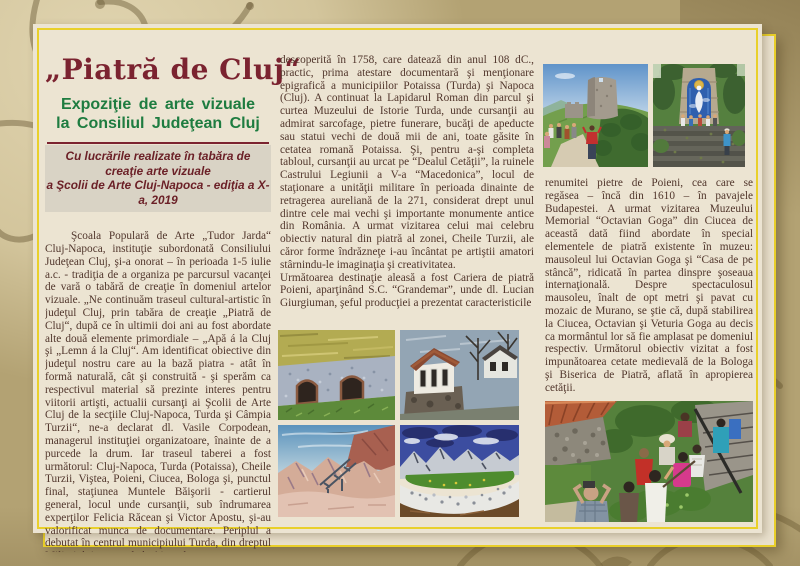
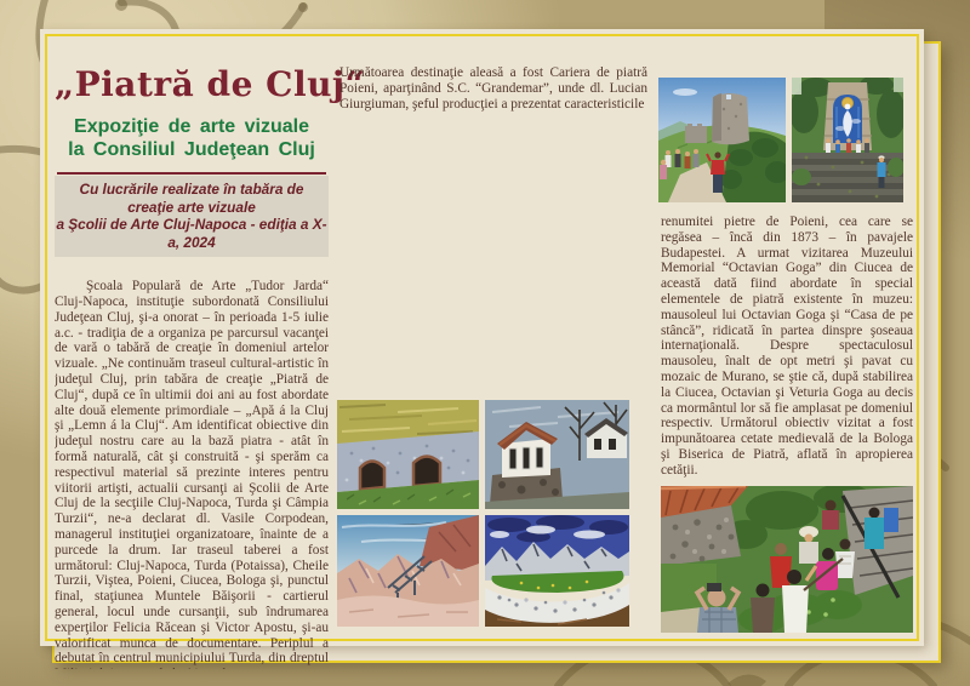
  „Piatră de Clu
  Expoziţie de arte vizuale
  la Consiliul Judeţean Cluj
  Cu lucrările realizate în tabăra de creaţie arte vizuale
- a Şcolii de Arte Cluj-Napoca - ediţia a X-a, 2019
+ a Şcolii de Arte Cluj-Napoca - ediţia a X-a, 2024
  Şcoala Populară de Arte „Tudor Jarda“ Cluj-Napoca, instituţie subordonată Consiliului Judeţean Cluj, şi-a onorat – în perioada 1-5 iulie a.c. - tradiţia de a organiza pe parcursul vacanţei de vară o tabără de creaţie în domeniul artelor vizuale. „Ne continuăm traseul cultural-artistic în judeţul Cluj, prin tabăra de creaţie „Piatră de Cluj“, după ce în ultimii doi ani au fost abordate alte două elemente primordiale – „Apă á la Cluj şi „Lemn á la Cluj“. Am identificat obiective din judeţul nostru care au la bază piatra - atât în formă naturală, cât şi construită - şi sperăm ca respectivul material să prezinte interes pentru viitorii artişti, actualii cursanţi ai Şcolii de Arte Cluj de la secţiile Cluj-Napoca, Turda şi Câmpia Turzii“, ne-a declarat dl. Vasile Corpodean, managerul instituţiei organizatoare, înainte de a purcede la drum. Iar traseul taberei a fost următorul: Cluj-Napoca, Turda (Potaissa), Cheile Turzii, Viştea, Poieni, Ciucea, Bologa şi, punctul final, staţiunea Muntele Băişorii - cartierul general, locul unde cursanţii, sub îndrumarea experţilor Felicia Răcean şi Victor Apostu, şi-au valorificat munca de documentare. Periplul a debutat în centrul municipiului Turda, din dreptul
- descoperită în 1758, care datează din anul 108 dC., practic, prima atestare documentară şi menţionare epigrafică a municipiilor Potaissa (Turda) şi Napoca (Cluj). A continuat la Lapidarul Roman din parcul şi curtea Muzeului de Istorie Turda, unde cursanţii au admirat sarcofage, pietre funerare, bucăţi de apeducte sau statui vechi de două mii de ani, toate găsite în cetatea romană Potaissa. Şi, pentru a-şi completa tabloul, cursanţii au urcat pe “Dealul Cetăţii”, la ruinele Castrului Legiunii a V-a “Macedonica”, locul de staţionare a unităţii militare în perioada dinainte de retragerea aureliană de la 271, considerat drept unul dintre cele mai vechi şi importante monumente antice din România. A urmat vizitarea celui mai celebru obiectiv natural din piatră al zonei, Cheile Turzii, ale căror forme îndrăzneţe i-au încântat pe artiştii amatori stârnindu-le imaginaţia şi creativitatea.
  Următoarea destinaţie aleasă a fost Cariera de piatră Poieni, aparţinând S.C. “Grandemar”, unde dl. Lucian Giurgiuman, şeful producţiei a prezentat caracteristicile
- renumitei pietre de Poieni, cea care se regăsea – încă din 1610 – în pavajele Budapestei. A urmat vizitarea Muzeului Memorial “Octavian Goga” din Ciucea de această dată fiind abordate în special elementele de piatră existente în muzeu: mausoleul lui Octavian Goga şi “Casa de pe stâncă”, ridicată în partea dinspre şoseaua internaţională. Despre spectaculosul mausoleu, înalt de opt metri şi pavat cu mozaic de Murano, se ştie că, după stabilirea la Ciucea, Octavian şi Veturia Goga au decis ca mormântul lor să fie amplasat pe domeniul respectiv. Următorul obiectiv vizitat a fost impunătoarea cetate medievală de la Bologa şi Biserica de Piatră, aflată în apropierea cetăţii.
+ renumitei pietre de Poieni, cea care se regăsea – încă din 1873 – în pavajele Budapestei. A urmat vizitarea Muzeului Memorial “Octavian Goga” din Ciucea de această dată fiind abordate în special elementele de piatră existente în muzeu: mausoleul lui Octavian Goga şi “Casa de pe stâncă”, ridicată în partea dinspre şoseaua internaţională. Despre spectaculosul mausoleu, înalt de opt metri şi pavat cu mozaic de Murano, se ştie că, după stabilirea la Ciucea, Octavian şi Veturia Goga au decis ca mormântul lor să fie amplasat pe domeniul respectiv. Următorul obiectiv vizitat a fost impunătoarea cetate medievală de la Bologa şi Biserica de Piatră, aflată în apropierea cetăţii.
